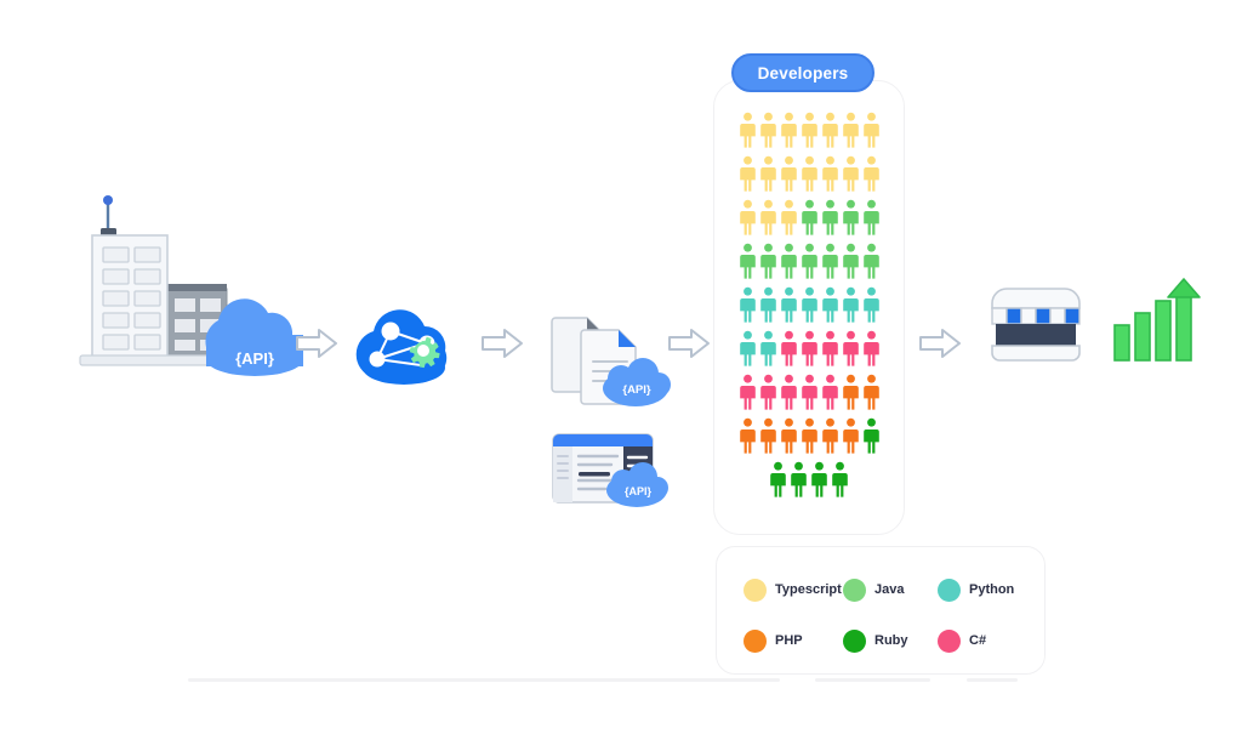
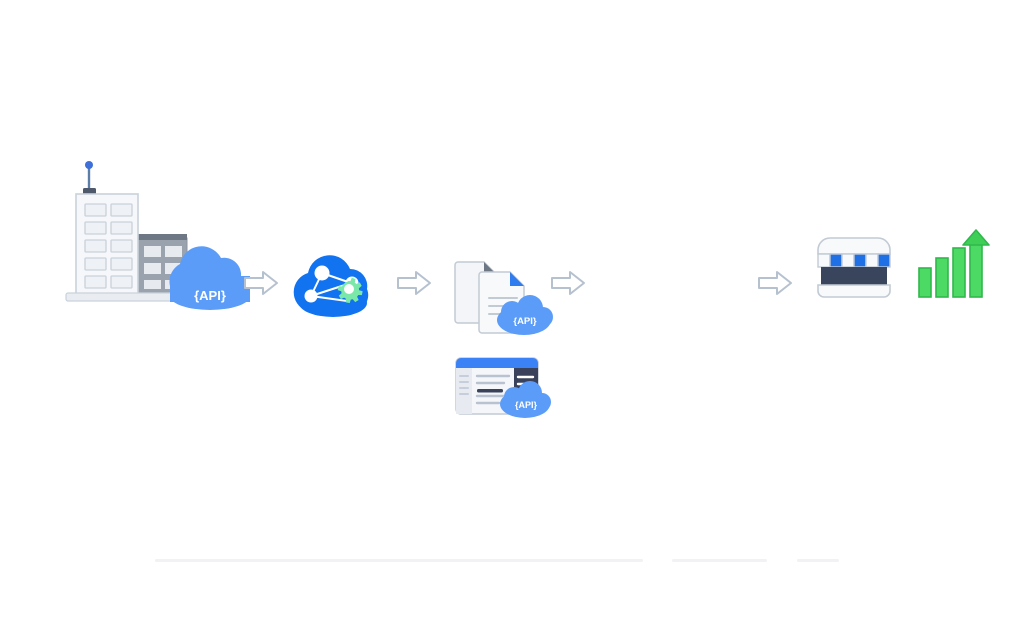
  {API}
  {API}
  {API}
- Developers
- Typescript
- Java
- Python
- PHP
- Ruby
- C#
